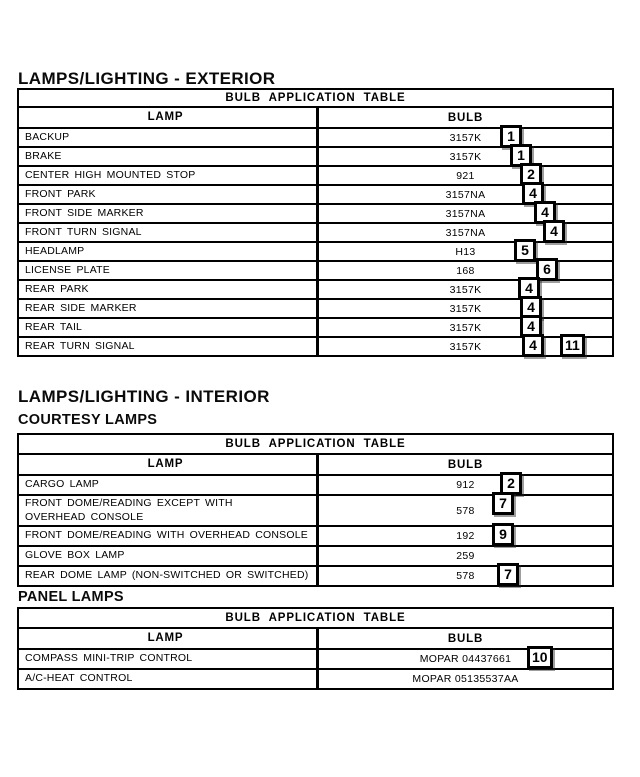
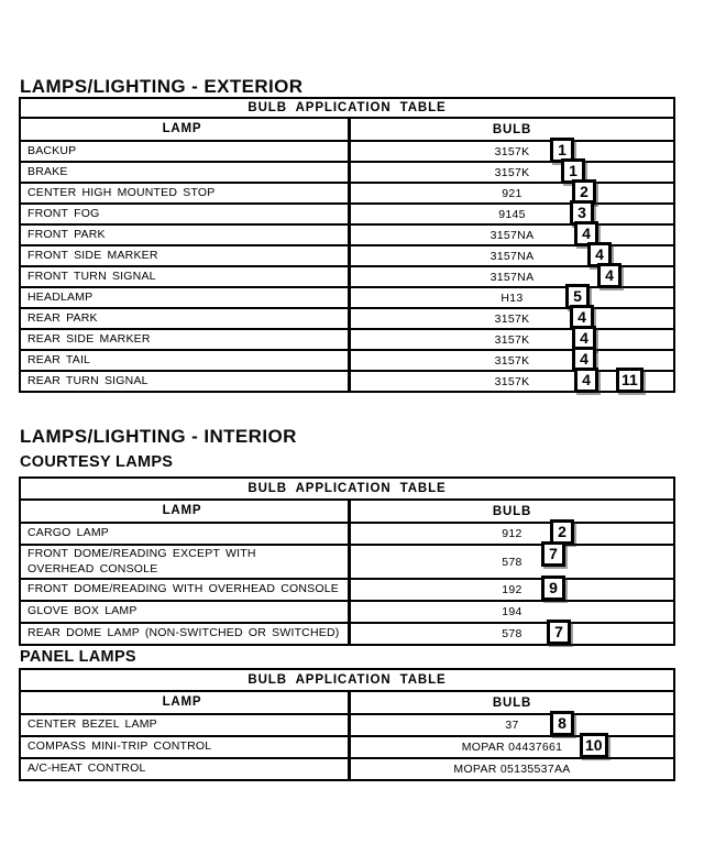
  LAMPS/LIGHTING - EXTERIOR
  BULB APPLICATION TABLE
  LAMP
  BULB
  BACKUP
  3157K
  1
  BRAKE
  3157K
  1
  CENTER HIGH MOUNTED STOP
  921
  2
+ FRONT FOG
+ 9145
+ 3
  FRONT PARK
  3157NA
  4
  FRONT SIDE MARKER
  3157NA
  4
  FRONT TURN SIGNAL
  3157NA
  4
  HEADLAMP
  H13
  5
- LICENSE PLATE
- 168
- 6
  REAR PARK
  3157K
  4
  REAR SIDE MARKER
  3157K
  4
  REAR TAIL
  3157K
  4
  REAR TURN SIGNAL
  3157K
  4
  11
  LAMPS/LIGHTING - INTERIOR
  COURTESY LAMPS
  BULB APPLICATION TABLE
  LAMP
  BULB
  CARGO LAMP
  912
  2
  FRONT DOME/READING EXCEPT WITH
  OVERHEAD CONSOLE
  578
  7
  FRONT DOME/READING WITH OVERHEAD CONSOLE
  192
  9
  GLOVE BOX LAMP
- 259
+ 194
  REAR DOME LAMP (NON-SWITCHED OR SWITCHED)
  578
  7
  PANEL LAMPS
  BULB APPLICATION TABLE
  LAMP
  BULB
+ CENTER BEZEL LAMP
+ 37
+ 8
  COMPASS MINI-TRIP CONTROL
  MOPAR 04437661
  10
  A/C-HEAT CONTROL
  MOPAR 05135537AA
